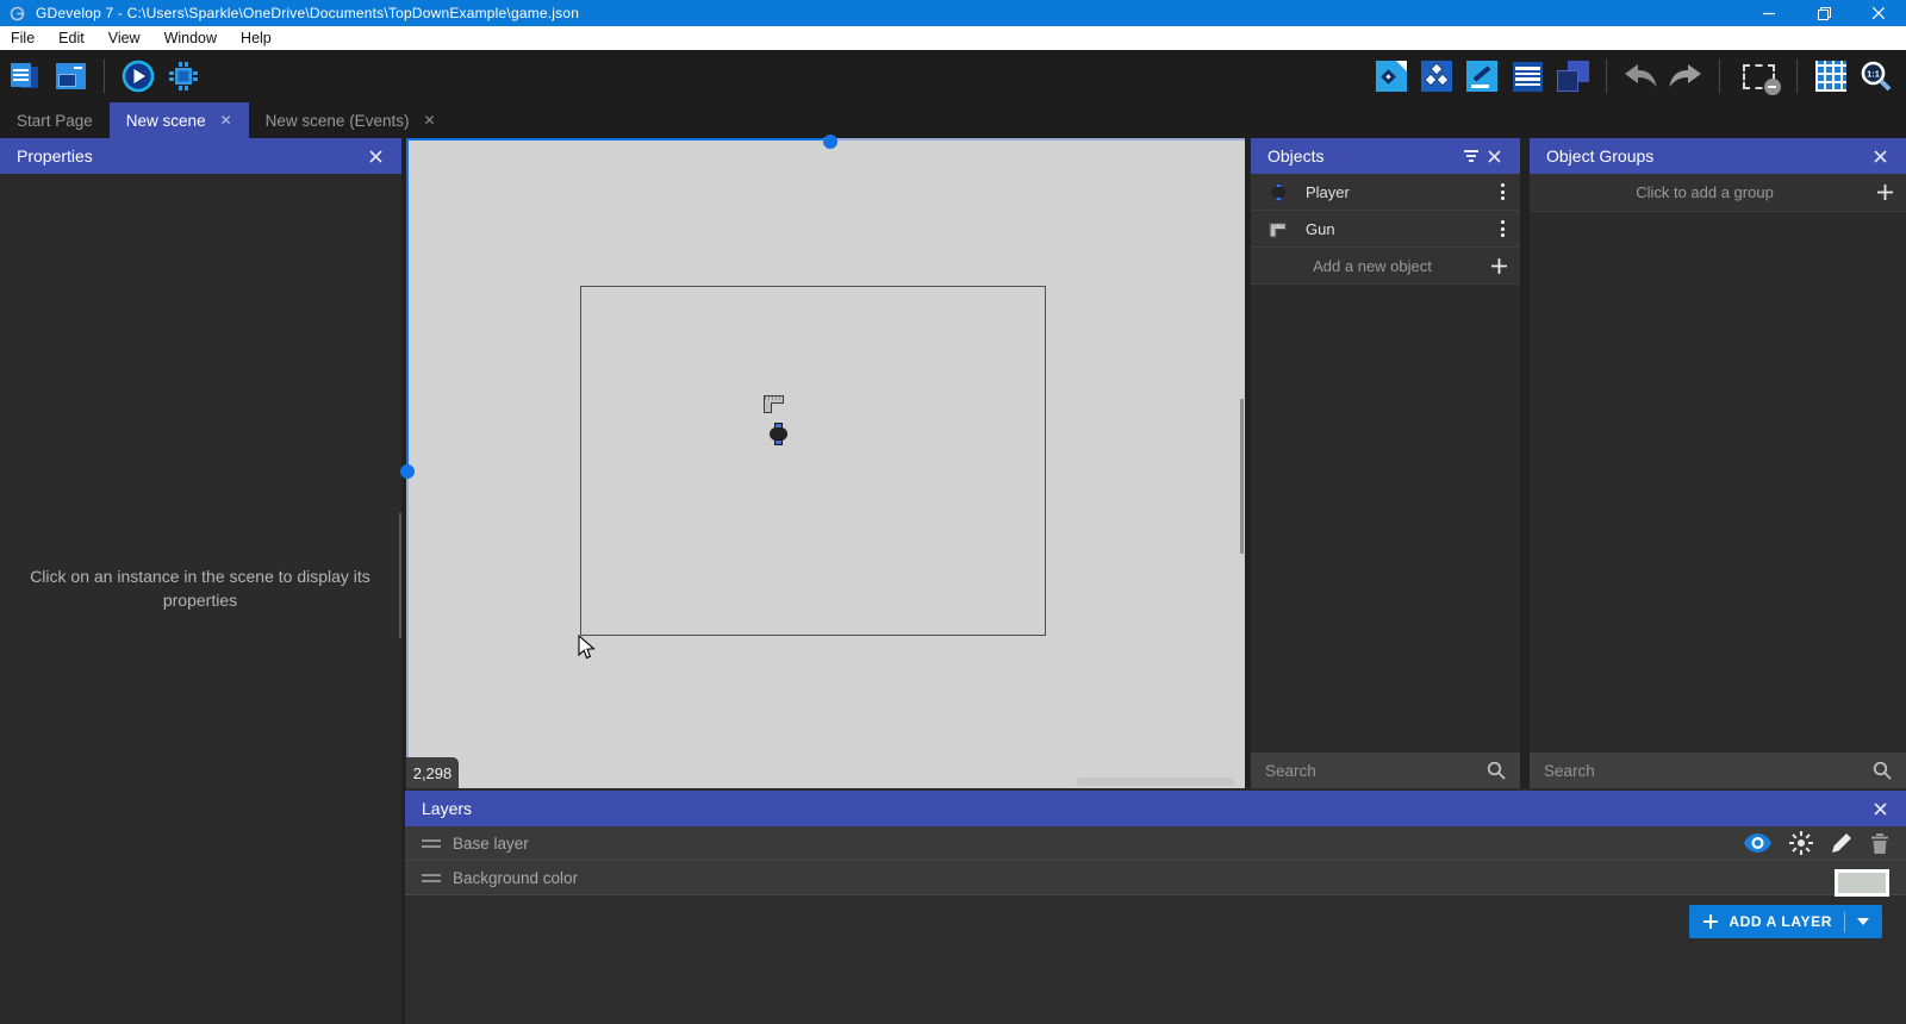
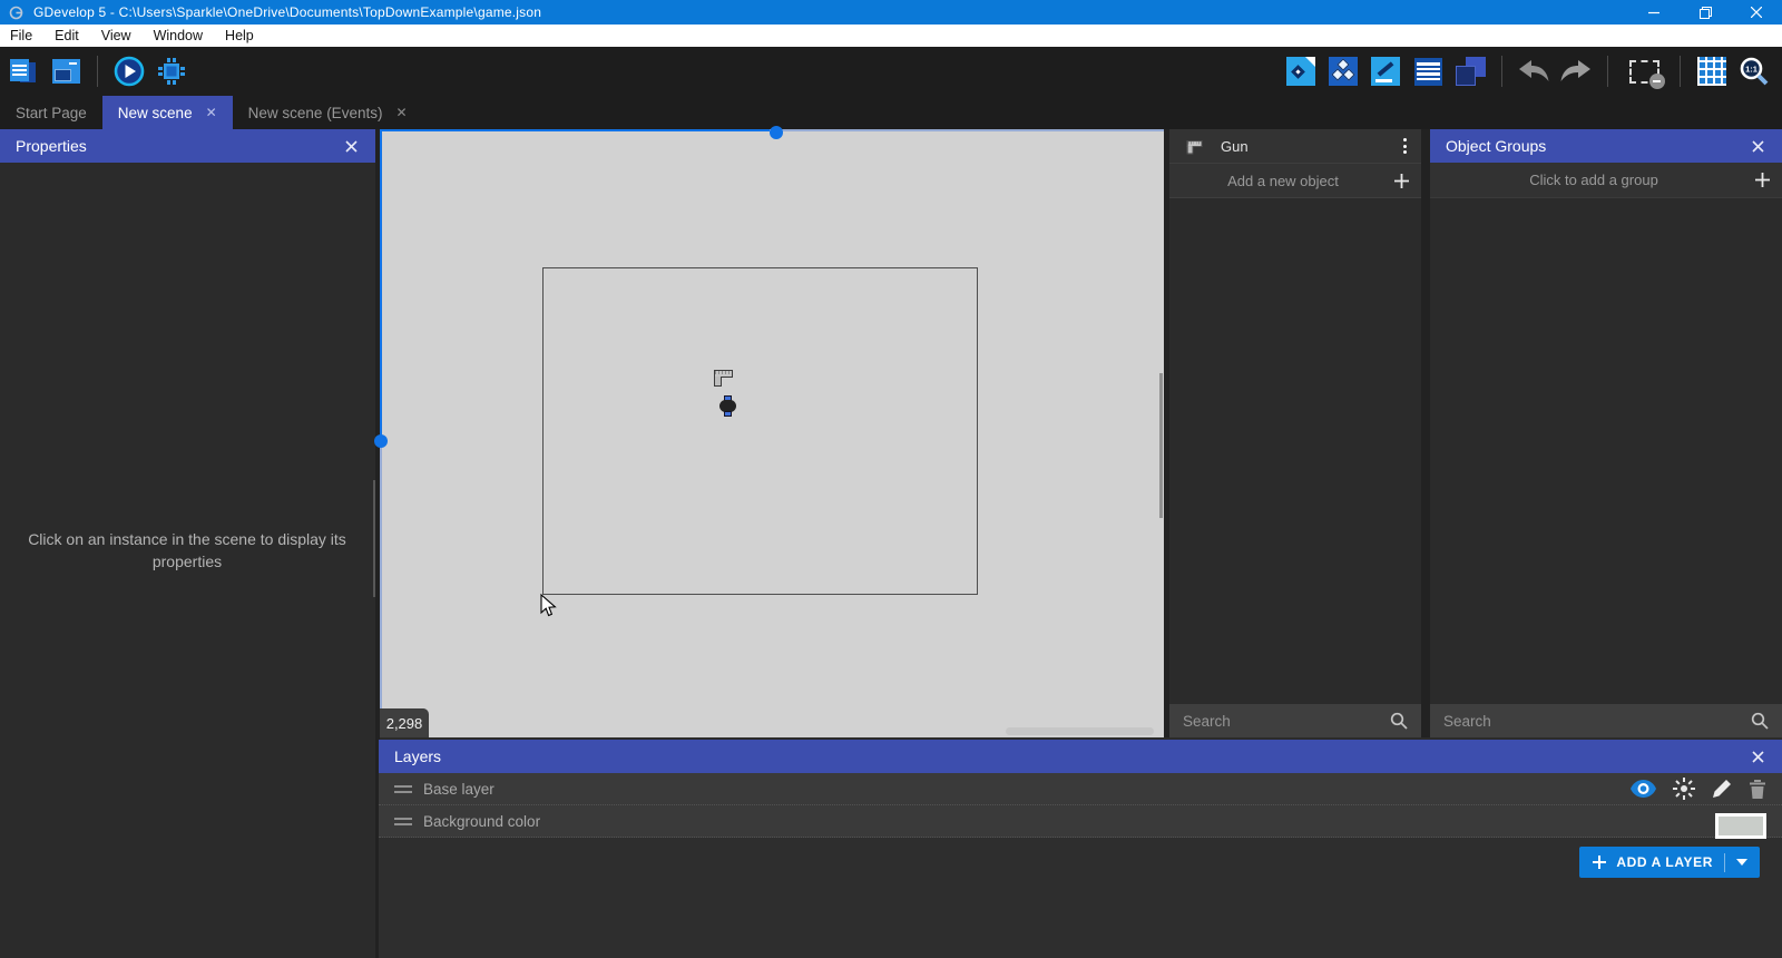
- GDevelop 7 - C:\Users\Sparkle\OneDrive\Documents\TopDownExample\game.json
+ GDevelop 5 - C:\Users\Sparkle\OneDrive\Documents\TopDownExample\game.json
  File
  Edit
  View
  Window
  Help
  1:1
  Start Page
  New scene
  ✕
  New scene (Events)
  ✕
  Properties
  Click on an instance in the scene to display its properties
  2,298
- Objects
- Player
  Gun
  Add a new object
  Search
  Object Groups
  Click to add a group
  Search
  Layers
  Base layer
  Background color
  ADD A LAYER
